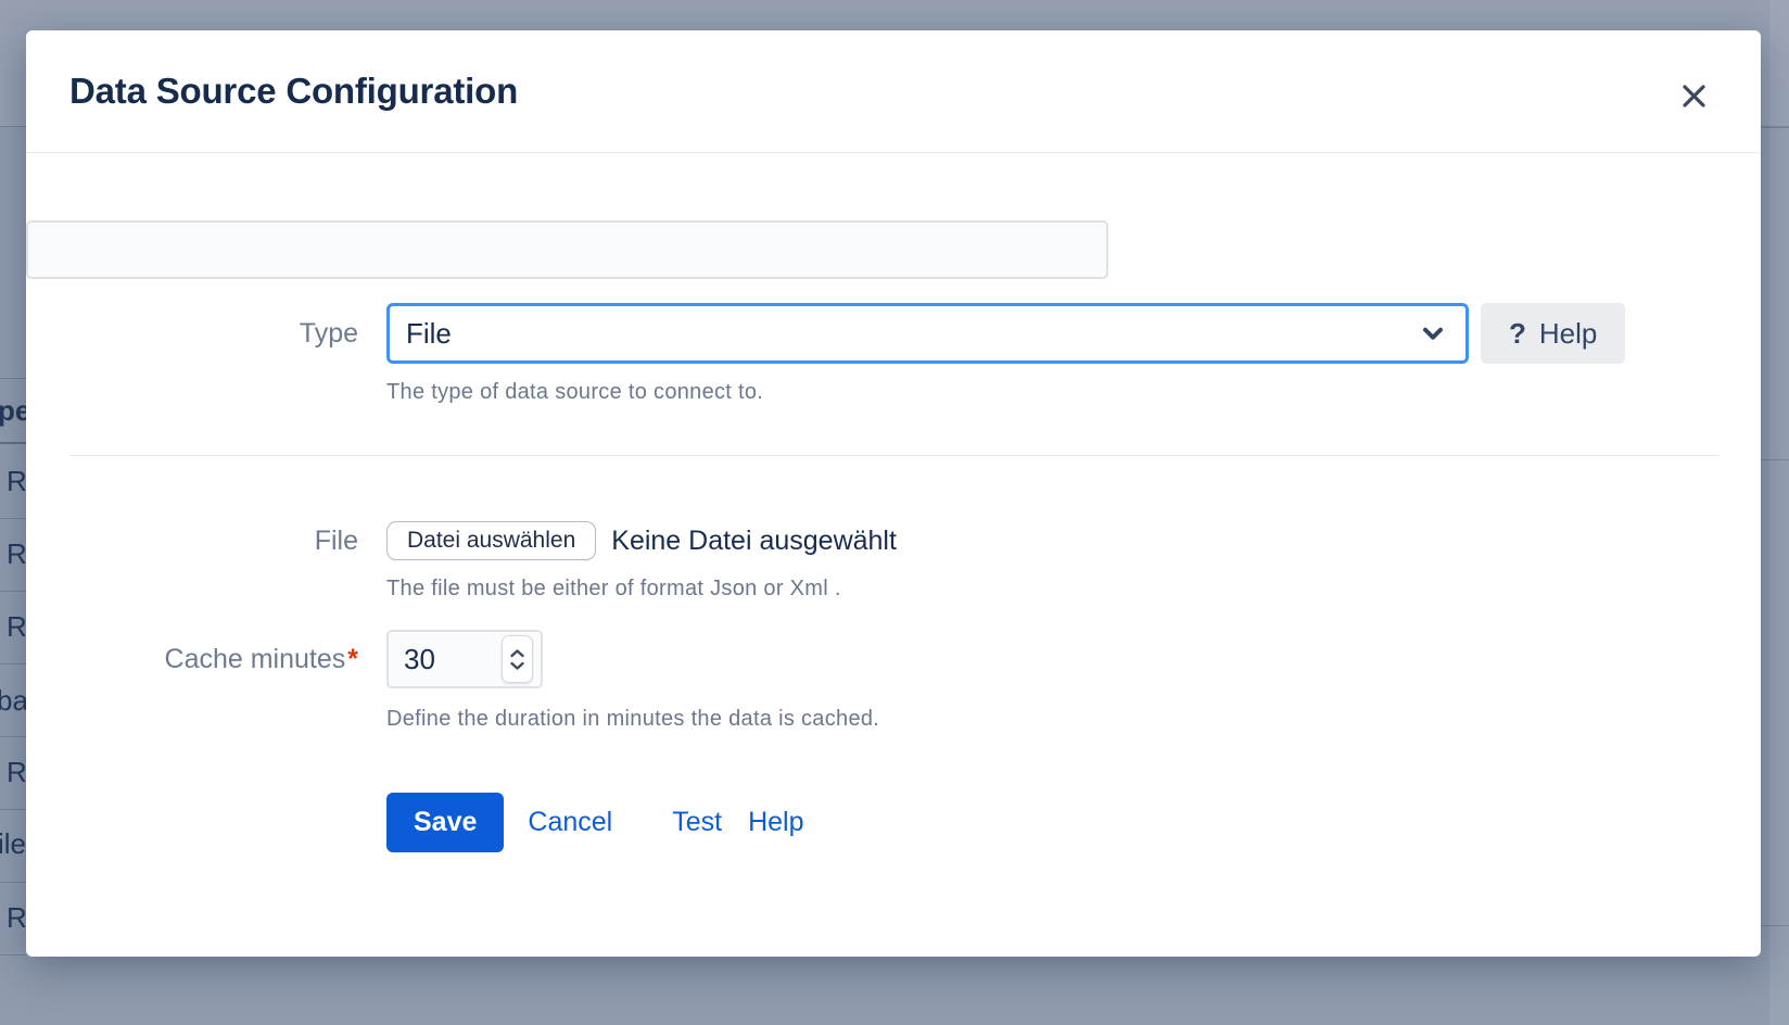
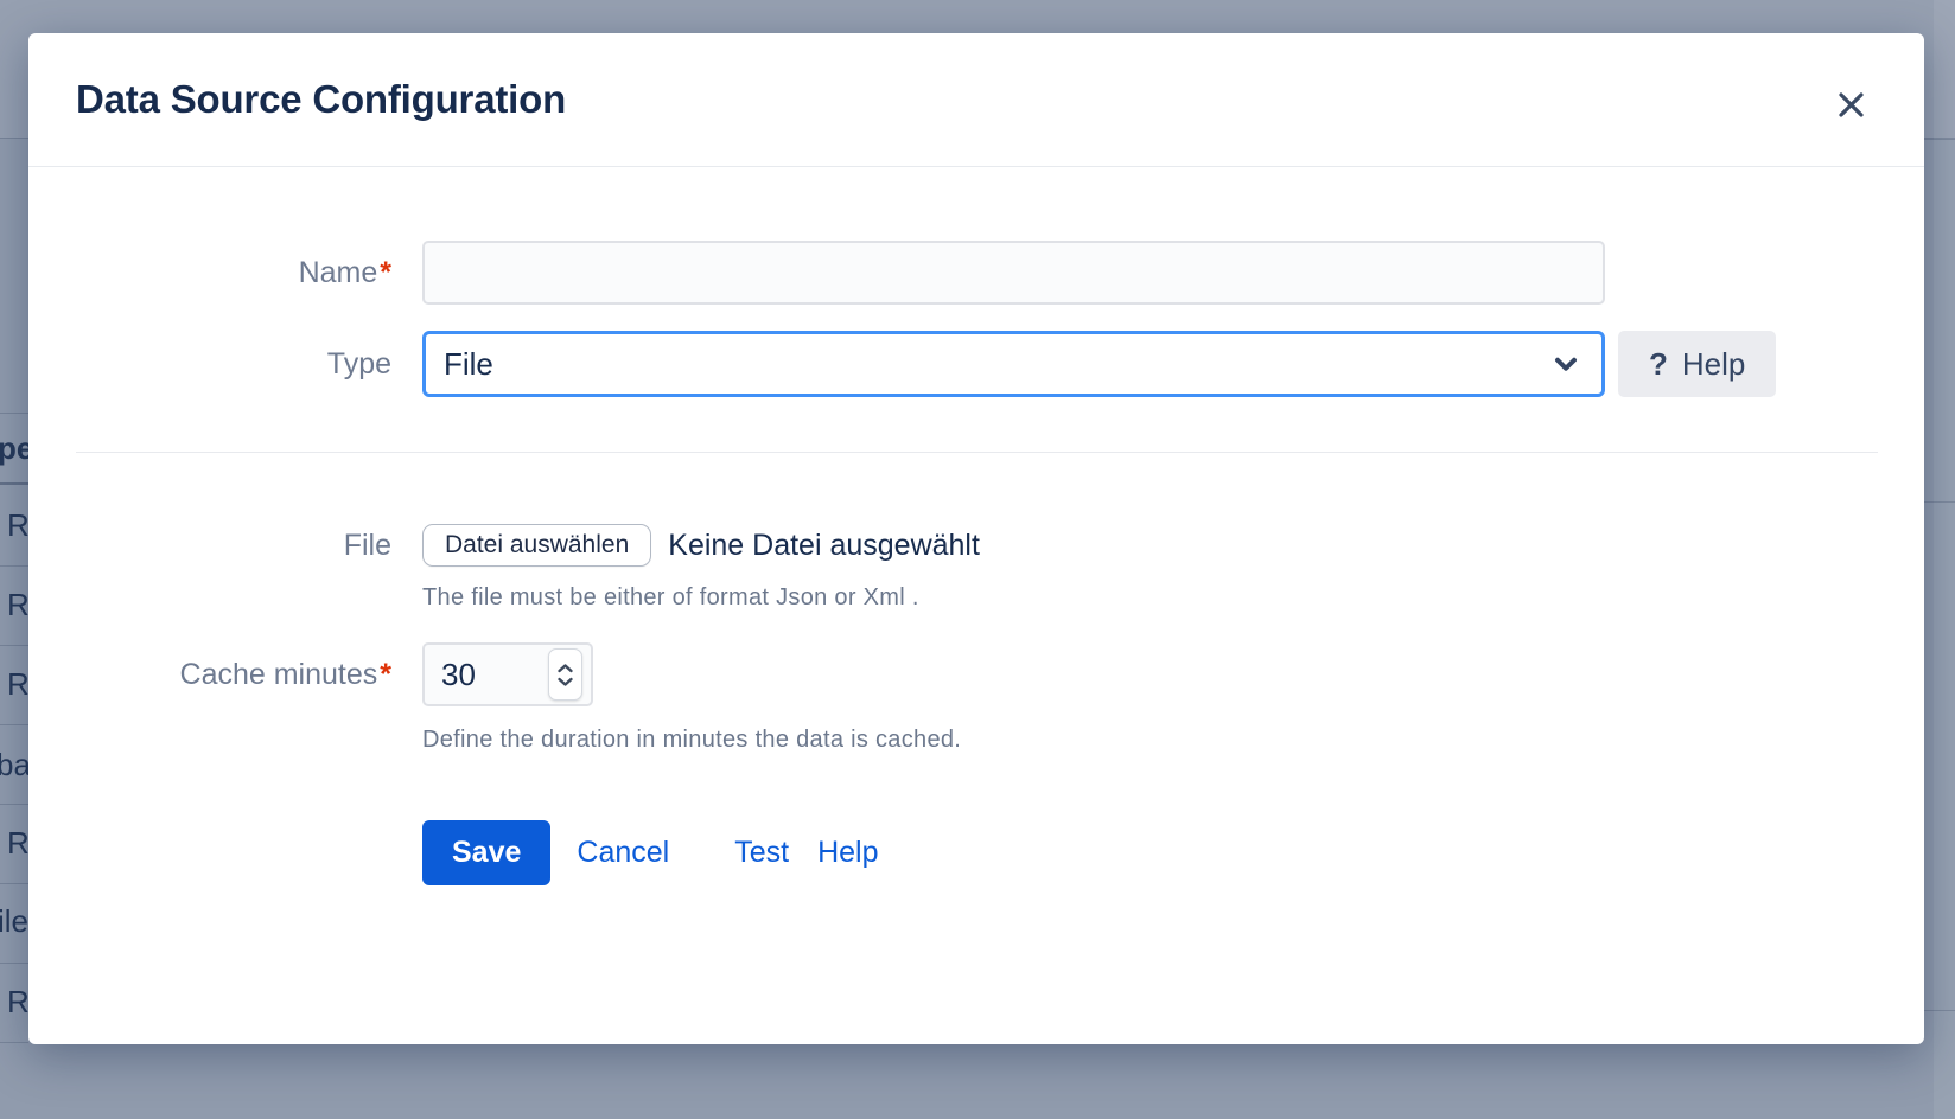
  pe
  R
  R
  R
  ba
  R
  ile
  R
  Data Source Configuration
+ Name*
  Type
  File
  ?
  Help
- The type of data source to connect to.
  File
  Datei auswählen
  Keine Datei ausgewählt
  The file must be either of format Json or Xml .
  Cache minutes*
  30
  Define the duration in minutes the data is cached.
  Save
  Cancel
  Test
  Help
